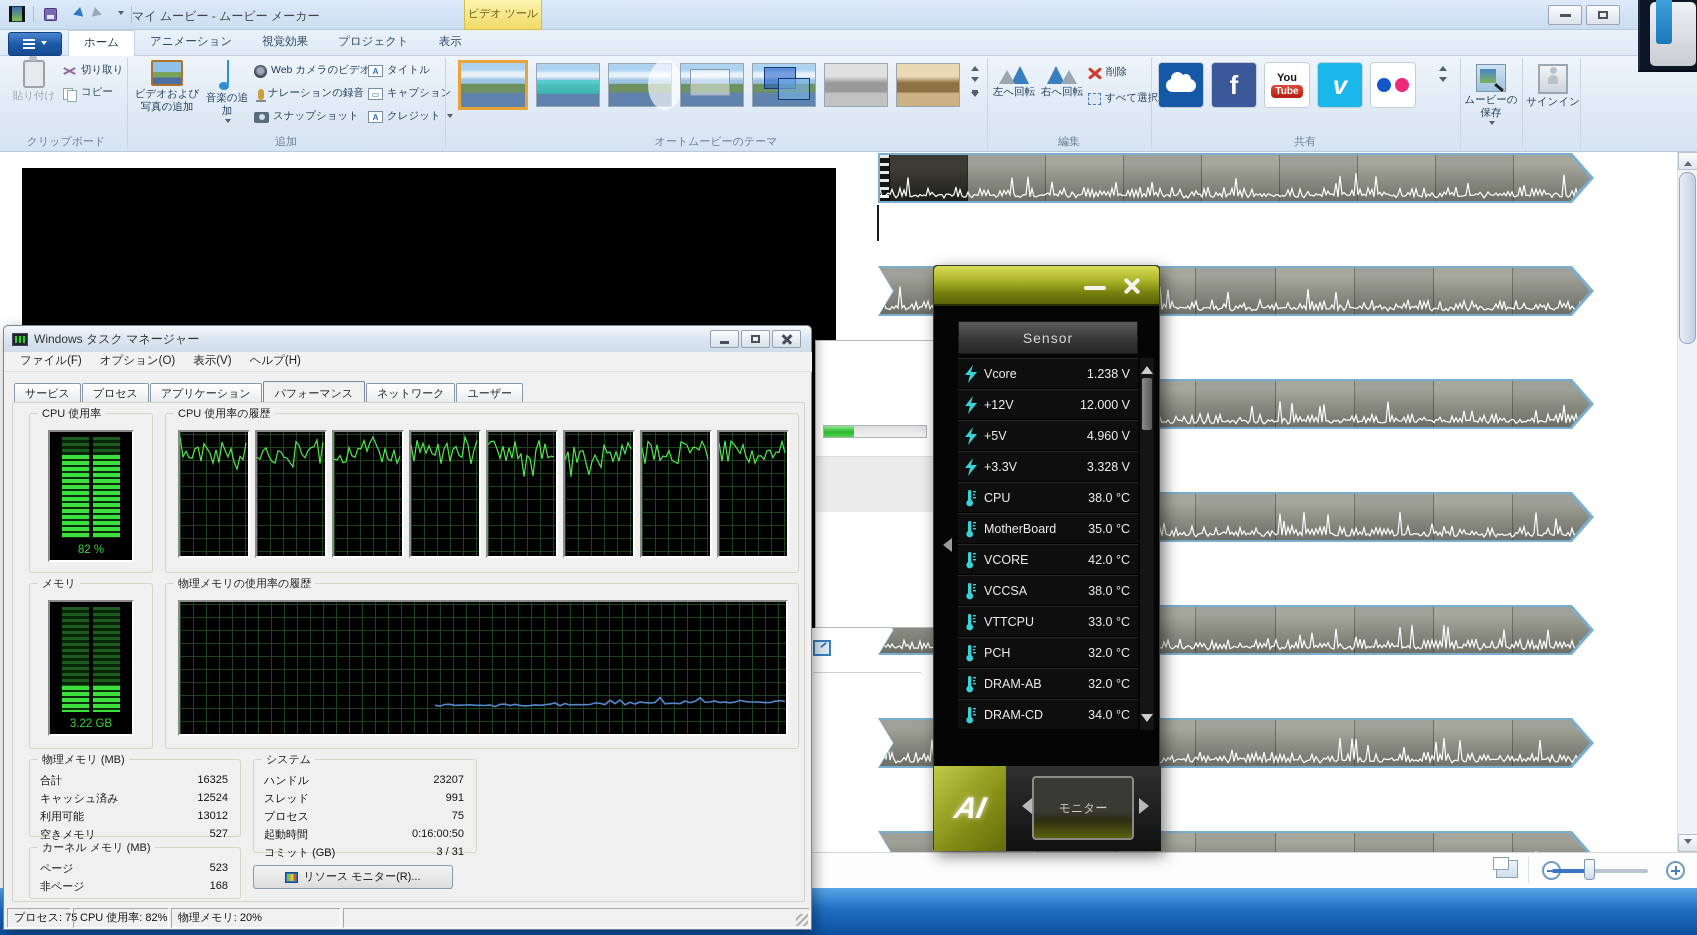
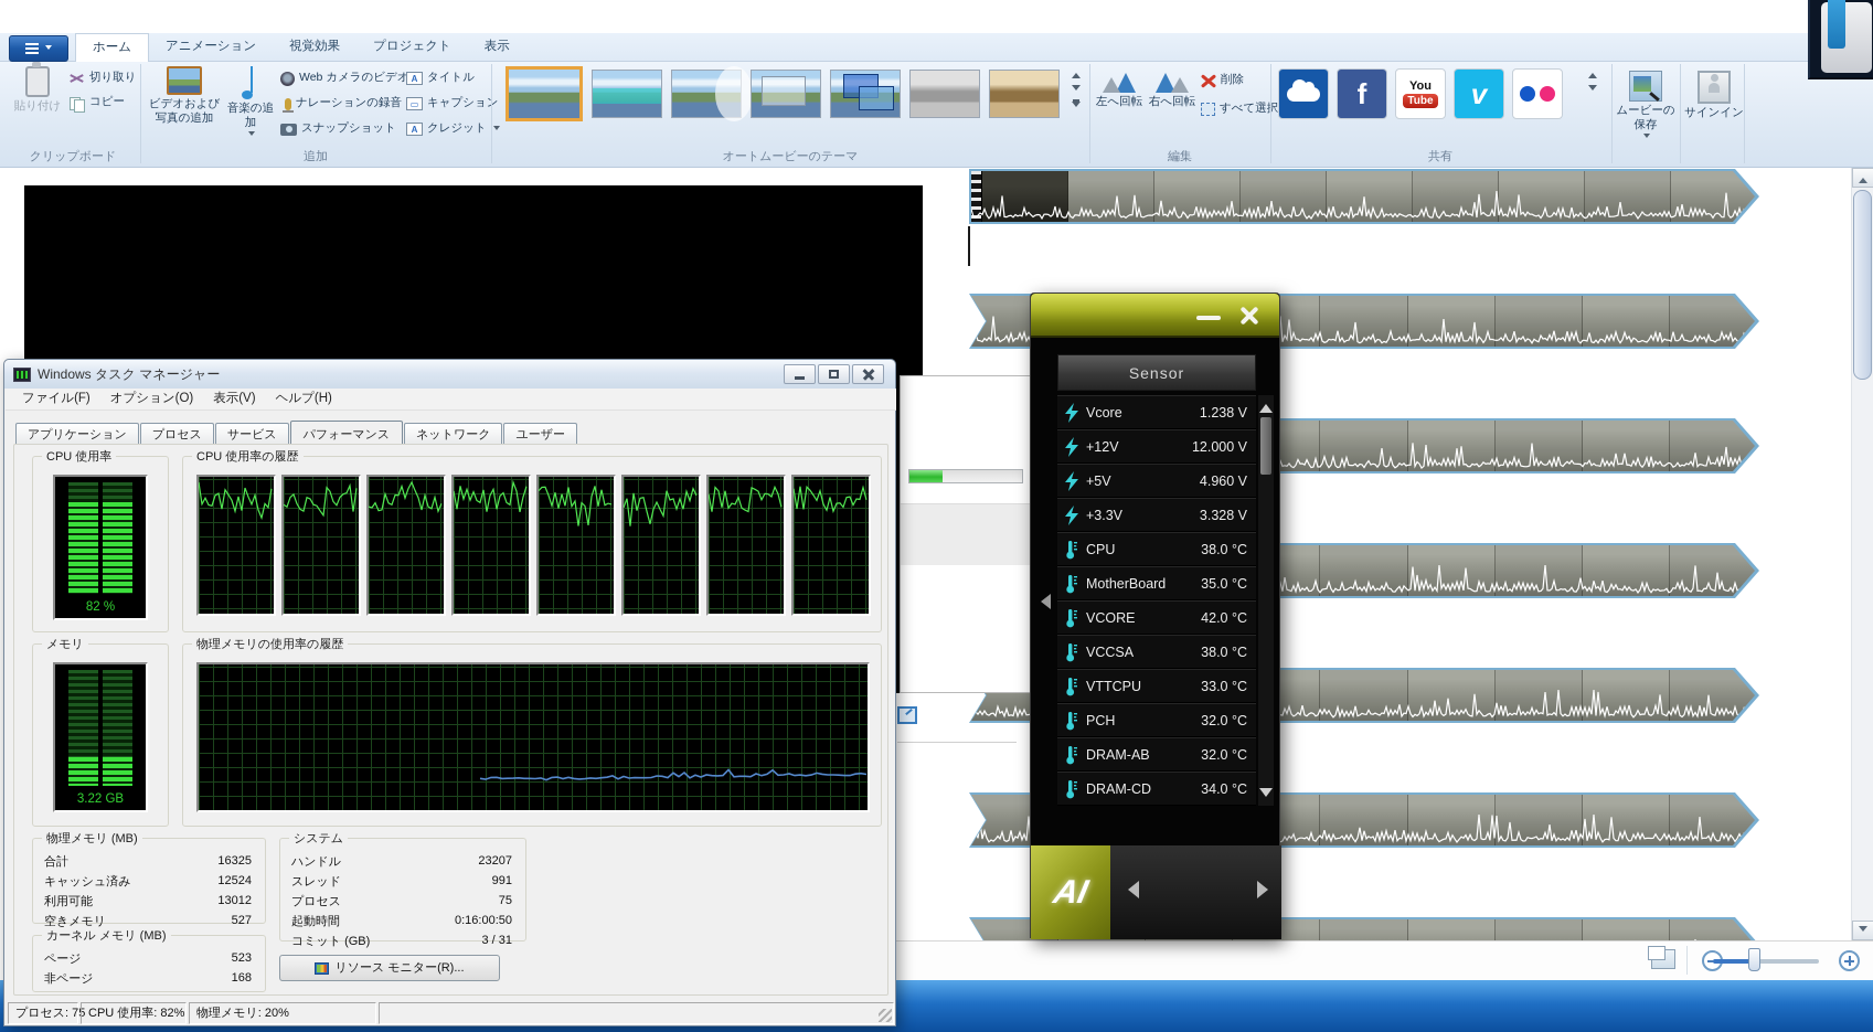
- マイ ムービー - ムービー メーカー
- ビデオ ツール
  ホーム
  アニメーション
  視覚効果
  プロジェクト
  表示
  貼り付け
  切り取り
  コピー
  クリップボード
  ビデオおよび写真の追加
  音楽の追加
  Web カメラのビデオ
  ナレーションの録音
  スナップショット
  A
  タイトル
  ▭
  キャプション
  A
  クレジット
  追加
  オートムービーのテーマ
  左へ回転
  右へ回転
  削除
  すべて選択
  編集
  f
  You
  Tube
  v
  共有
  ムービーの保存
  サインイン
  Windows タスク マネージャー
  ファイル(F)
  オプション(O)
  表示(V)
  ヘルプ(H)
- サービス
+ アプリケーション
  プロセス
- アプリケーション
+ サービス
  パフォーマンス
  ネットワーク
  ユーザー
  CPU 使用率
  82 %
  CPU 使用率の履歴
  メモリ
  3.22 GB
  物理メモリの使用率の履歴
  物理メモリ (MB)
  合計
  16325
  キャッシュ済み
  12524
  利用可能
  13012
  空きメモリ
  527
  カーネル メモリ (MB)
  ページ
  523
  非ページ
  168
  システム
  ハンドル
  23207
  スレッド
  991
  プロセス
  75
  起動時間
  0:16:00:50
  コミット (GB)
  3 / 31
  リソース モニター(R)...
  プロセス: 75
  CPU 使用率: 82%
  物理メモリ: 20%
  Sensor
  Vcore
  1.238 V
  +12V
  12.000 V
  +5V
  4.960 V
  +3.3V
  3.328 V
  CPU
  38.0 °C
  MotherBoard
  35.0 °C
  VCORE
  42.0 °C
  VCCSA
  38.0 °C
  VTTCPU
  33.0 °C
  PCH
  32.0 °C
  DRAM-AB
  32.0 °C
  DRAM-CD
  34.0 °C
- モニター
